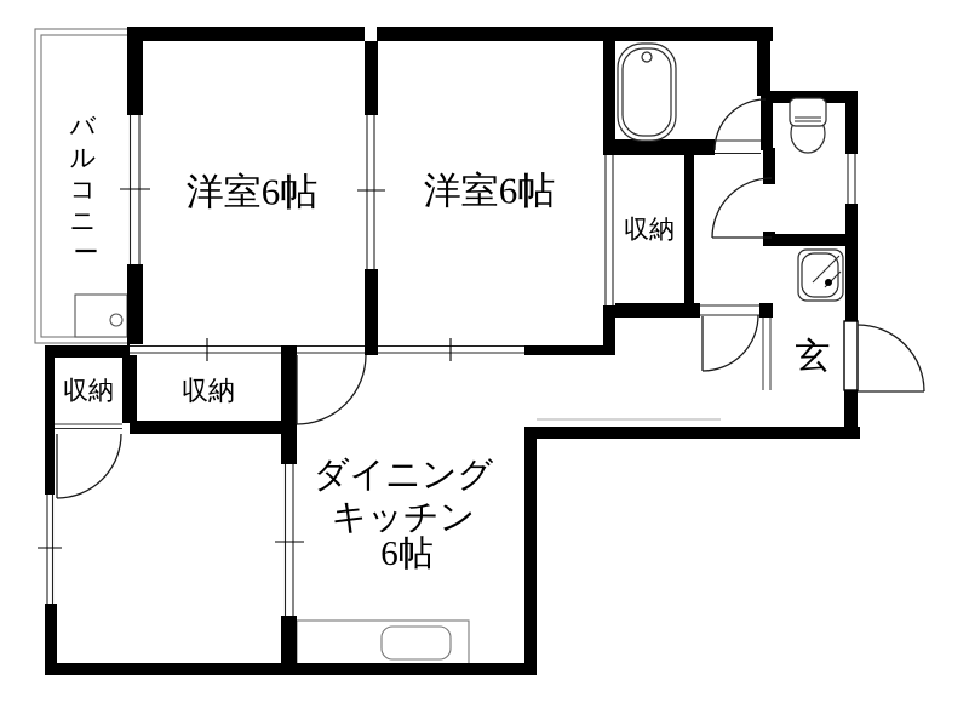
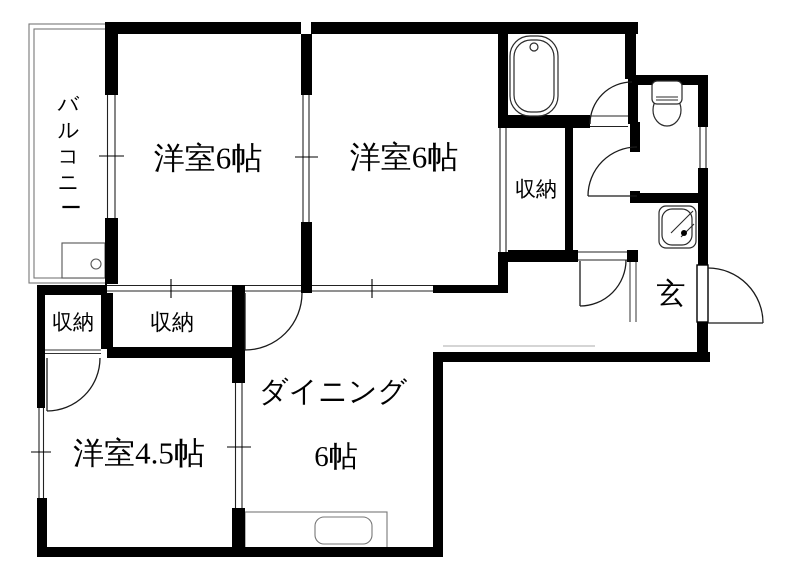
  バ ル コ ニ ー
  洋室6帖
  洋室6帖
+ 洋室4.5帖
  ダイニング
- キッチン
  6帖
  収納
  収納
  収納
  玄
